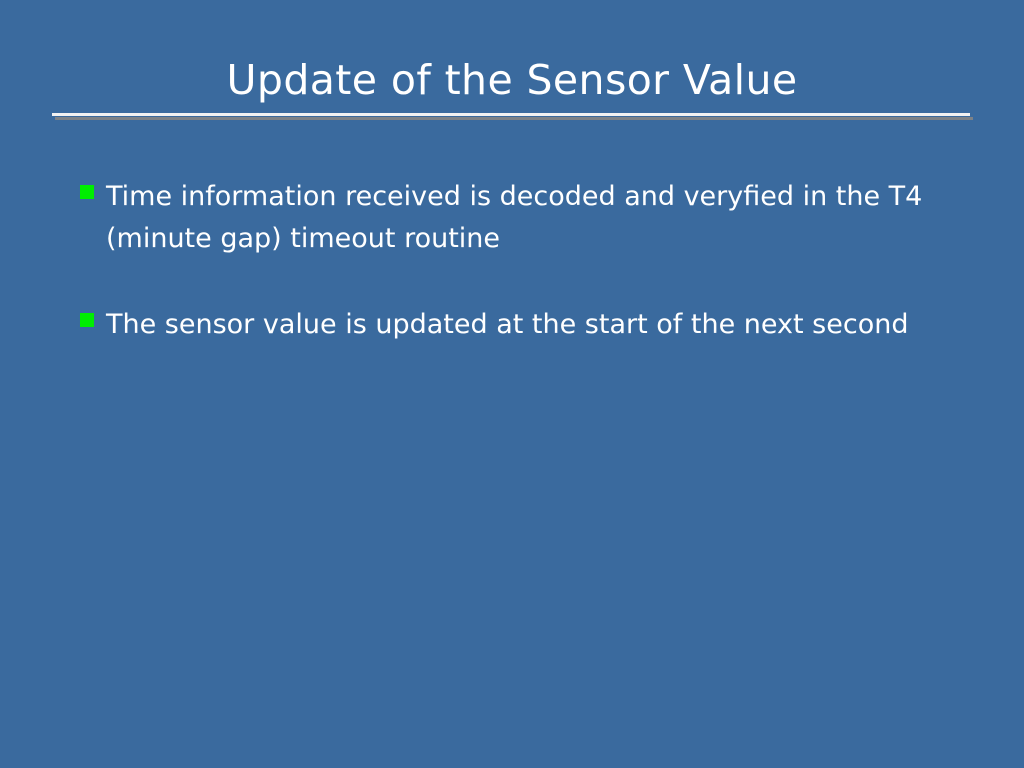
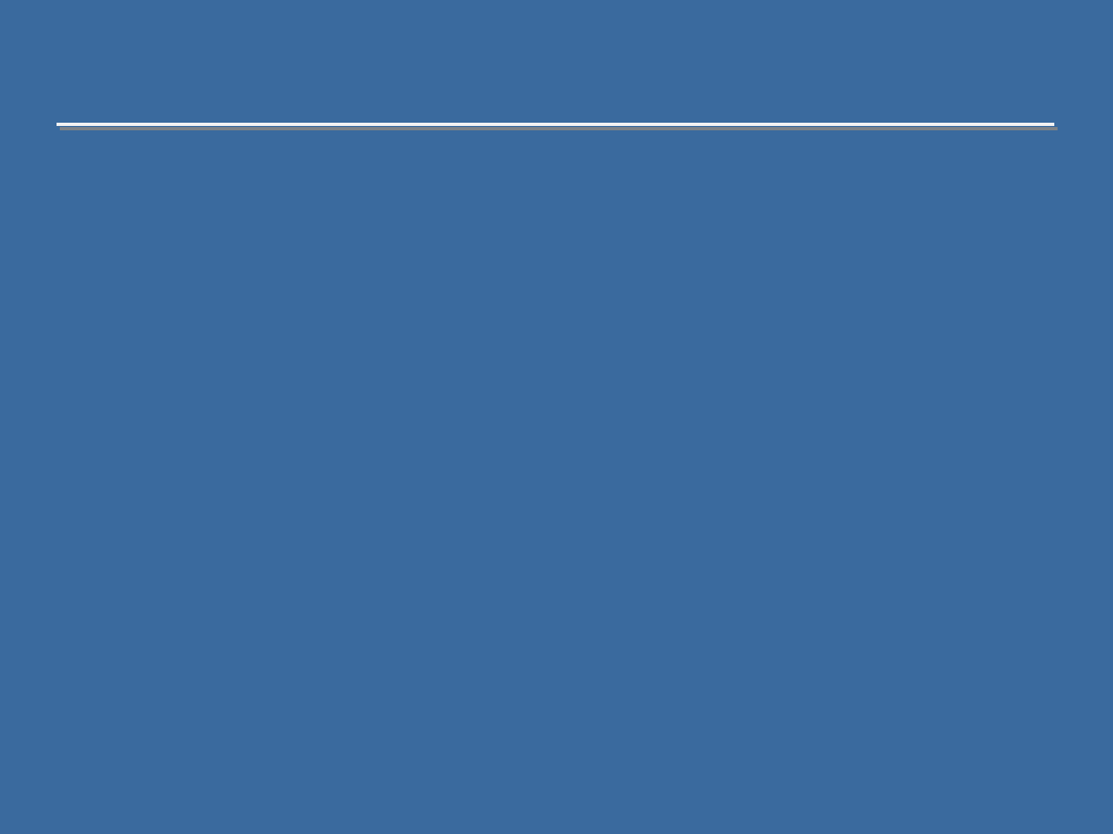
- Update of the Sensor Value
- Time information received is decoded and veryfied in the T4 (minute gap) timeout routine
- The sensor value is updated at the start of the next second
